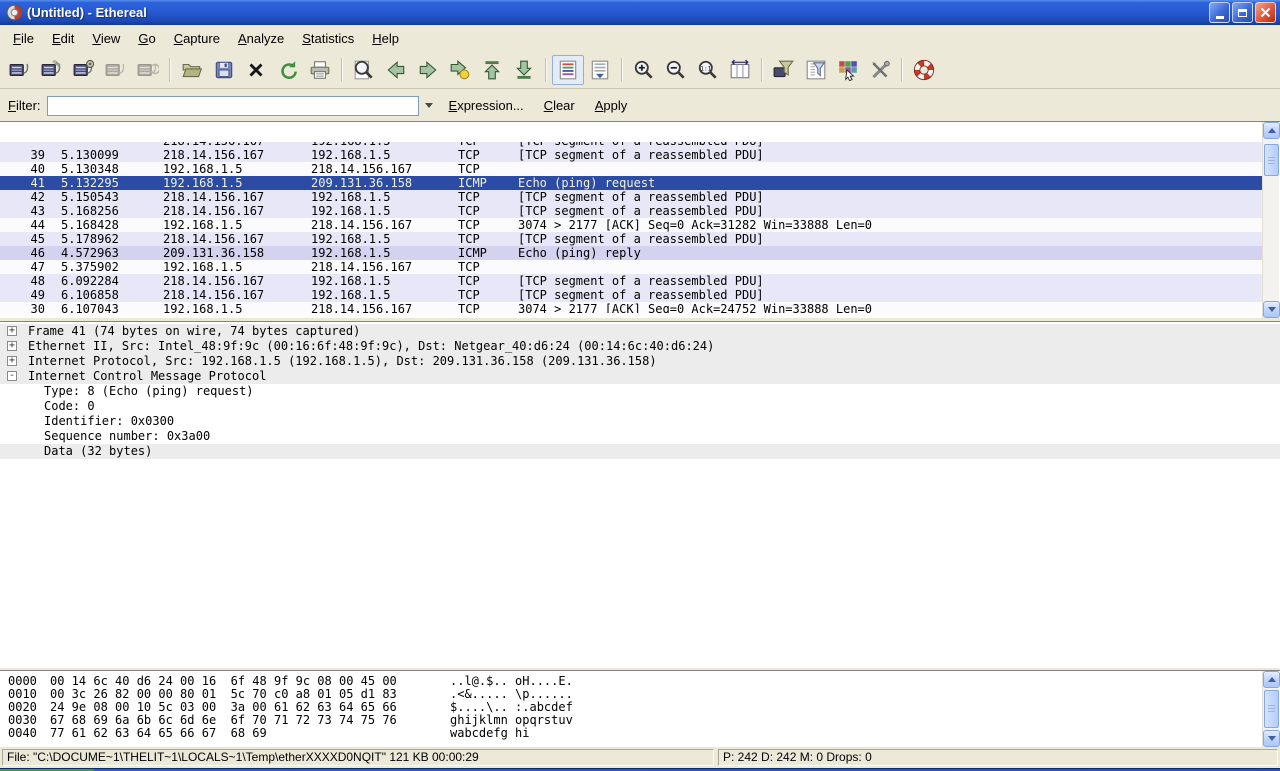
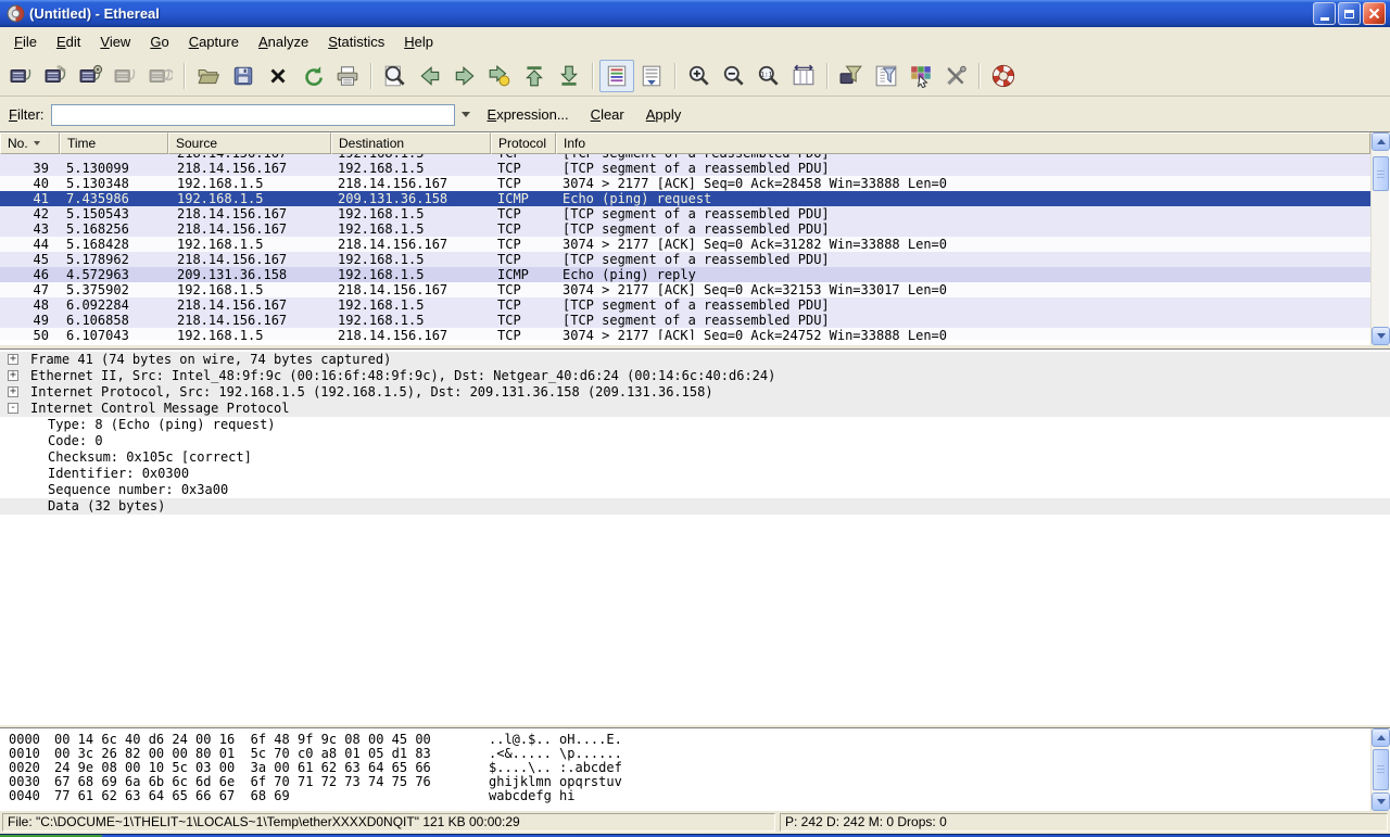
  (Untitled) - Ethereal
  File
  Edit
  View
  Go
  Capture
  Analyze
  Statistics
  Help
  Filter:
  Expression...
  Clear
  Apply
+ No.
+ Time
+ Source
+ Destination
+ Protocol
+ Info
  39
  5.130099
  218.14.156.167
  192.168.1.5
  TCP
  [TCP segment of a reassembled PDU]
  40
  5.130348
  192.168.1.5
  218.14.156.167
  TCP
+ 3074 > 2177 [ACK] Seq=0 Ack=28458 Win=33888 Len=0
  41
- 5.132295
+ 7.435986
  192.168.1.5
  209.131.36.158
  ICMP
  Echo (ping) request
  42
  5.150543
  218.14.156.167
  192.168.1.5
  TCP
  [TCP segment of a reassembled PDU]
  43
  5.168256
  218.14.156.167
  192.168.1.5
  TCP
  [TCP segment of a reassembled PDU]
  44
  5.168428
  192.168.1.5
  218.14.156.167
  TCP
  3074 > 2177 [ACK] Seq=0 Ack=31282 Win=33888 Len=0
  45
  5.178962
  218.14.156.167
  192.168.1.5
  TCP
  [TCP segment of a reassembled PDU]
  46
  4.572963
  209.131.36.158
  192.168.1.5
  ICMP
  Echo (ping) reply
  47
  5.375902
  192.168.1.5
  218.14.156.167
  TCP
+ 3074 > 2177 [ACK] Seq=0 Ack=32153 Win=33017 Len=0
  48
  6.092284
  218.14.156.167
  192.168.1.5
  TCP
  [TCP segment of a reassembled PDU]
  49
  6.106858
  218.14.156.167
  192.168.1.5
  TCP
  [TCP segment of a reassembled PDU]
- 30
+ 50
  6.107043
  192.168.1.5
  218.14.156.167
  TCP
  3074 > 2177 [ACK] Seq=0 Ack=24752 Win=33888 Len=0
  +
  Frame 41 (74 bytes on wire, 74 bytes captured)
  +
  Ethernet II, Src: Intel_48:9f:9c (00:16:6f:48:9f:9c), Dst: Netgear_40:d6:24 (00:14:6c:40:d6:24)
  +
  Internet Protocol, Src: 192.168.1.5 (192.168.1.5), Dst: 209.131.36.158 (209.131.36.158)
  -
  Internet Control Message Protocol
  Type: 8 (Echo (ping) request)
  Code: 0
+ Checksum: 0x105c [correct]
  Identifier: 0x0300
  Sequence number: 0x3a00
  Data (32 bytes)
  0000
  00 14 6c 40 d6 24 00 16 6f 48 9f 9c 08 00 45 00
  ..l@.$.. oH....E.
  0010
  00 3c 26 82 00 00 80 01 5c 70 c0 a8 01 05 d1 83
  .<&..... \p......
  0020
  24 9e 08 00 10 5c 03 00 3a 00 61 62 63 64 65 66
  $....\.. :.abcdef
  0030
  67 68 69 6a 6b 6c 6d 6e 6f 70 71 72 73 74 75 76
  ghijklmn opqrstuv
  0040
  77 61 62 63 64 65 66 67 68 69
  wabcdefg hi
  File: "C:\DOCUME~1\THELIT~1\LOCALS~1\Temp\etherXXXXD0NQIT" 121 KB 00:00:29
  P: 242 D: 242 M: 0 Drops: 0
